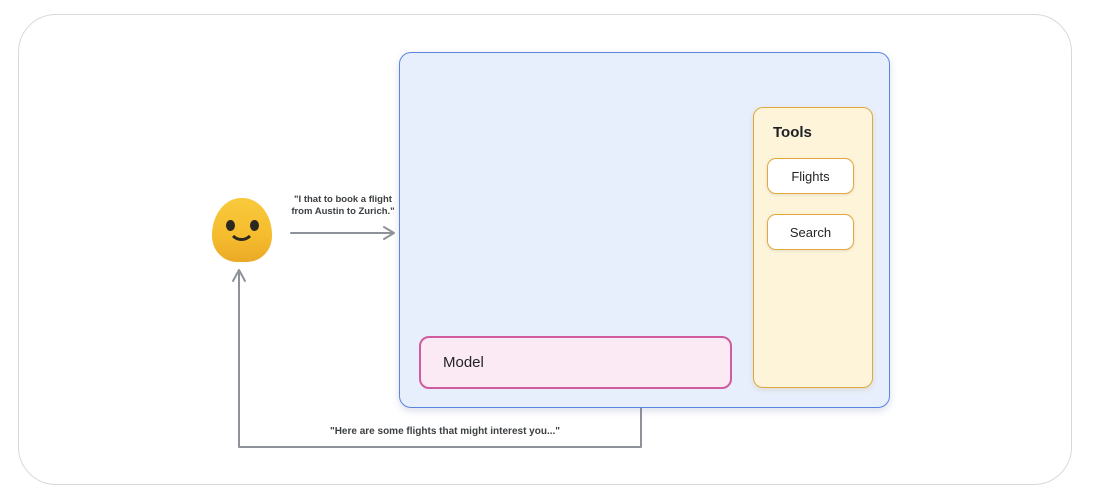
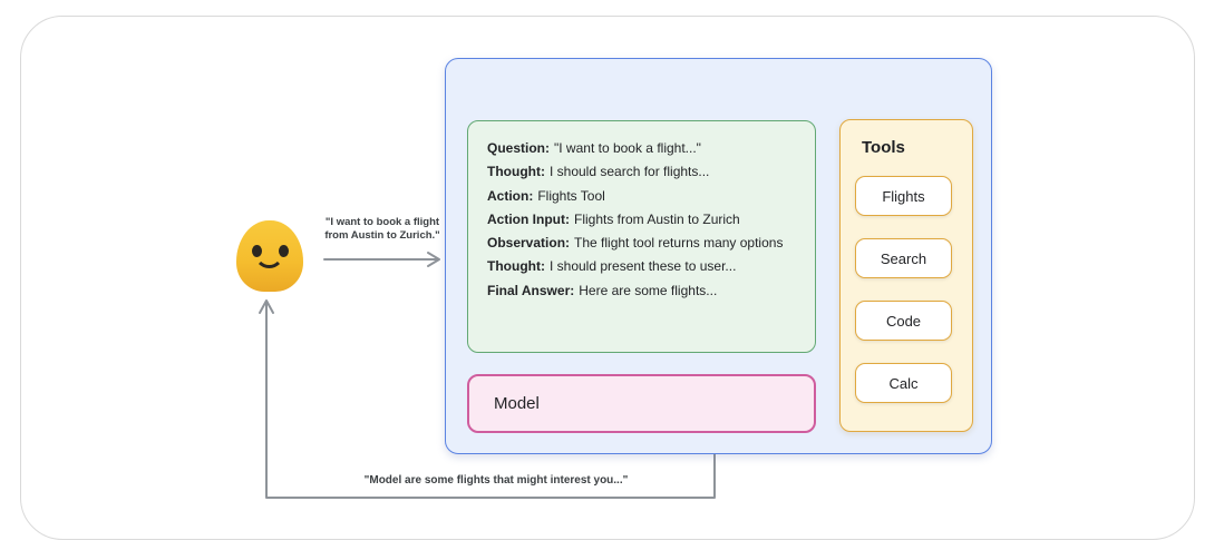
- "I that to book a flight
+ "I want to book a flight
  from Austin to Zurich."
- "Here are some flights that might interest you..."
+ "Model are some flights that might interest you..."
+ Question: "I want to book a flight..."
+ Thought: I should search for flights...
+ Action: Flights Tool
+ Action Input: Flights from Austin to Zurich
+ Observation: The flight tool returns many options
+ Thought: I should present these to user...
+ Final Answer: Here are some flights...
  Model
  Tools
  Flights
  Search
+ Code
+ Calc
